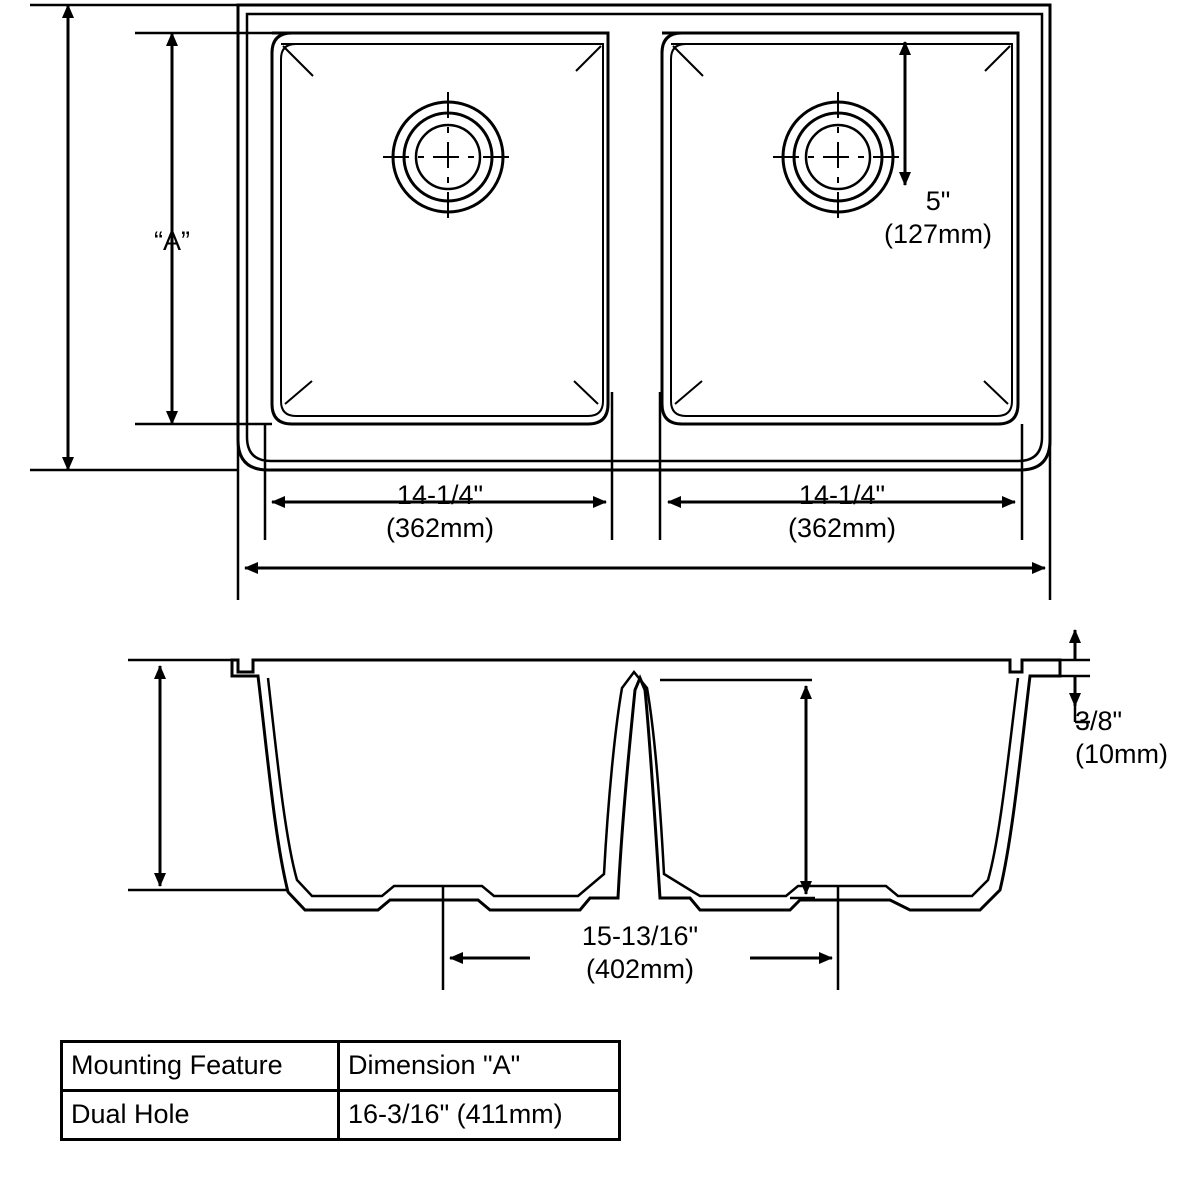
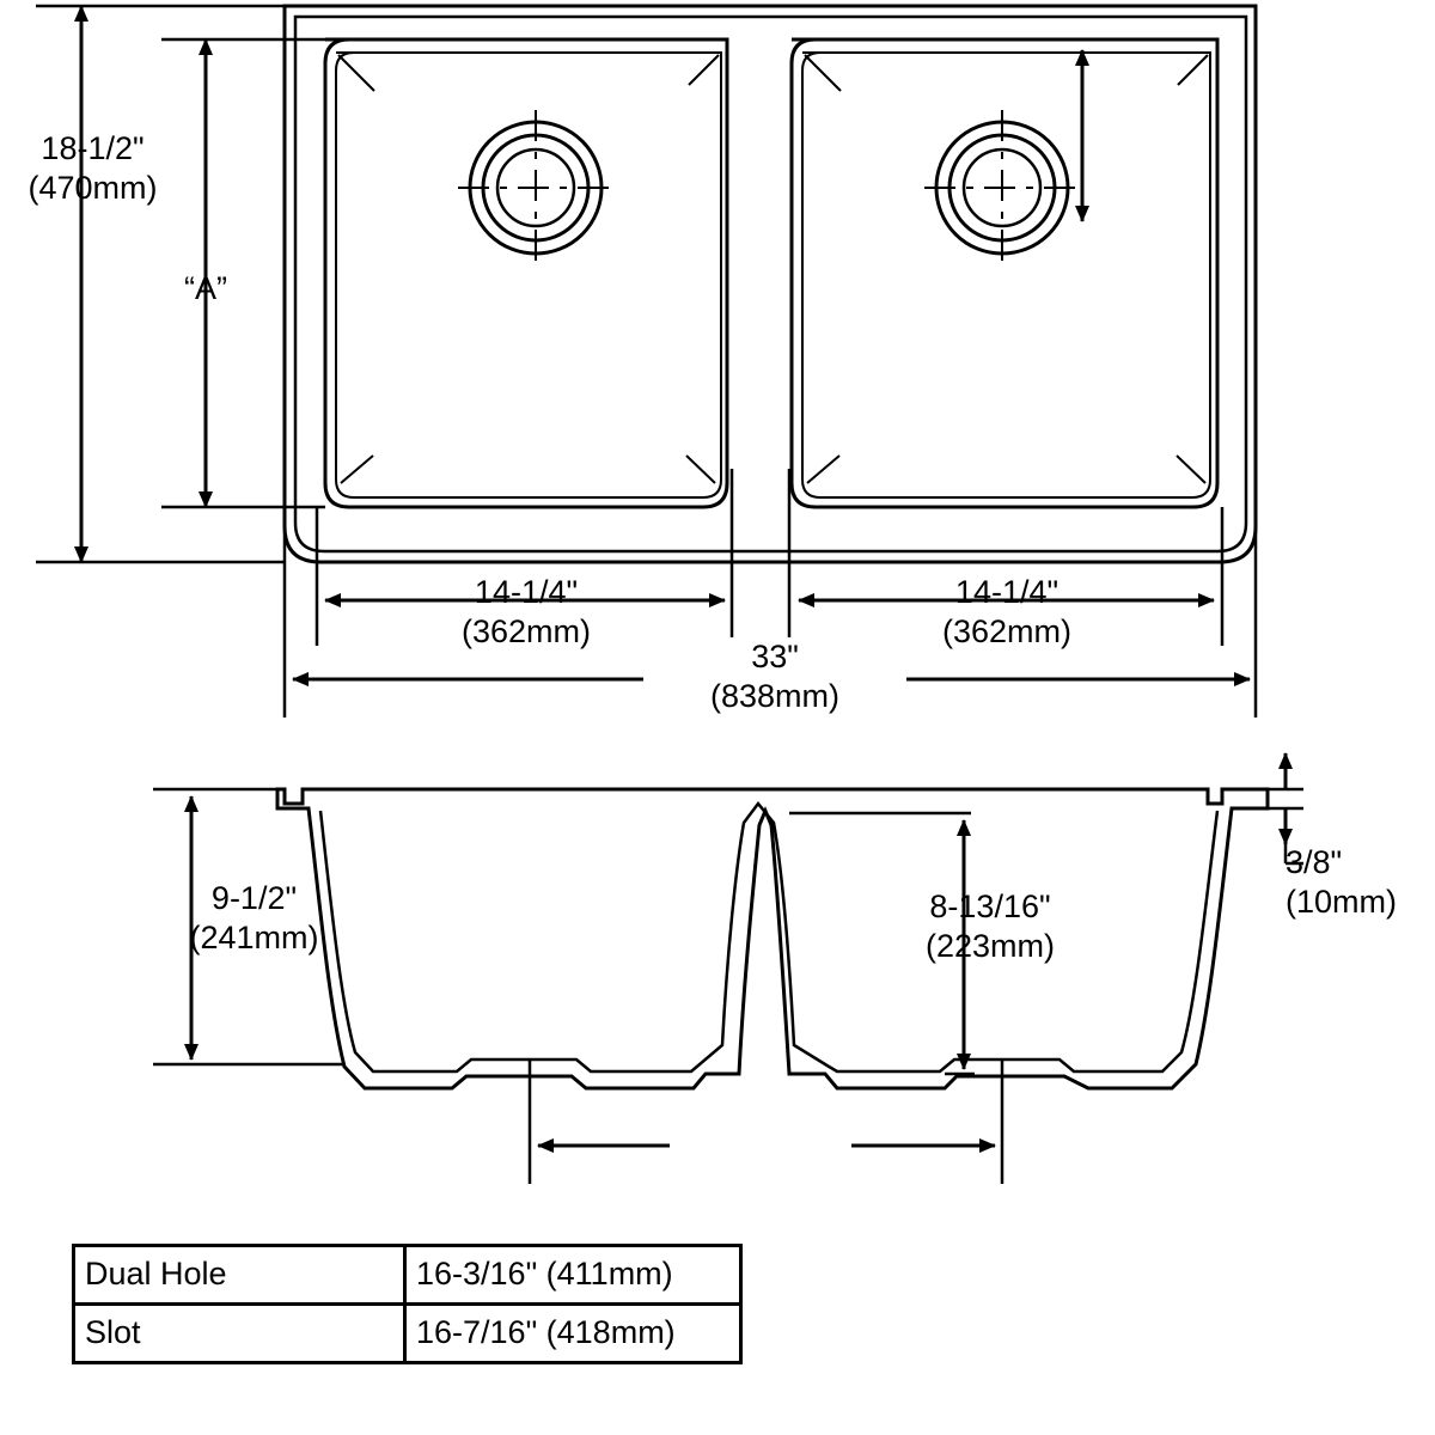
+ 18-1/2"
+ (470mm)
  “A”
- 5"
- (127mm)
  14-1/4"
  (362mm)
  14-1/4"
  (362mm)
+ 33"
+ (838mm)
+ 9-1/2"
+ (241mm)
+ 8-13/16"
+ (223mm)
  3/8"
  (10mm)
- 15-13/16"
- (402mm)
- Mounting Feature	Dimension "A"
  Dual Hole	16-3/16" (411mm)
+ Slot	16-7/16" (418mm)
